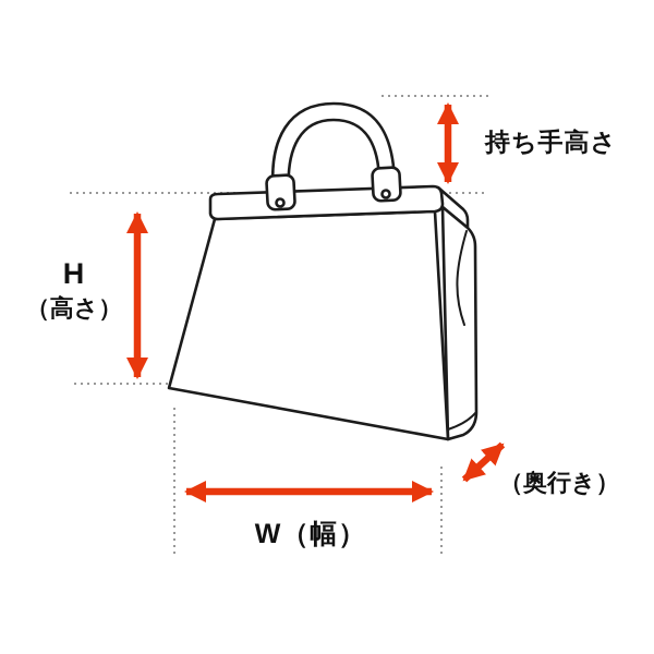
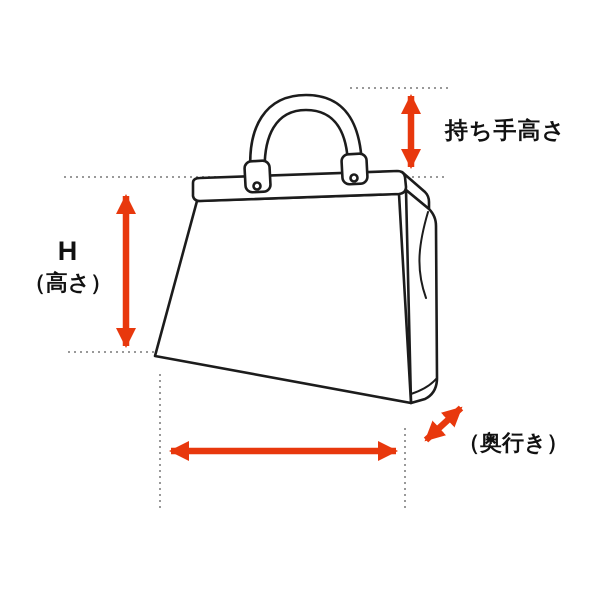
  持ち手高さ
  H
  （高さ）
- W（幅）
  （奥行き）
